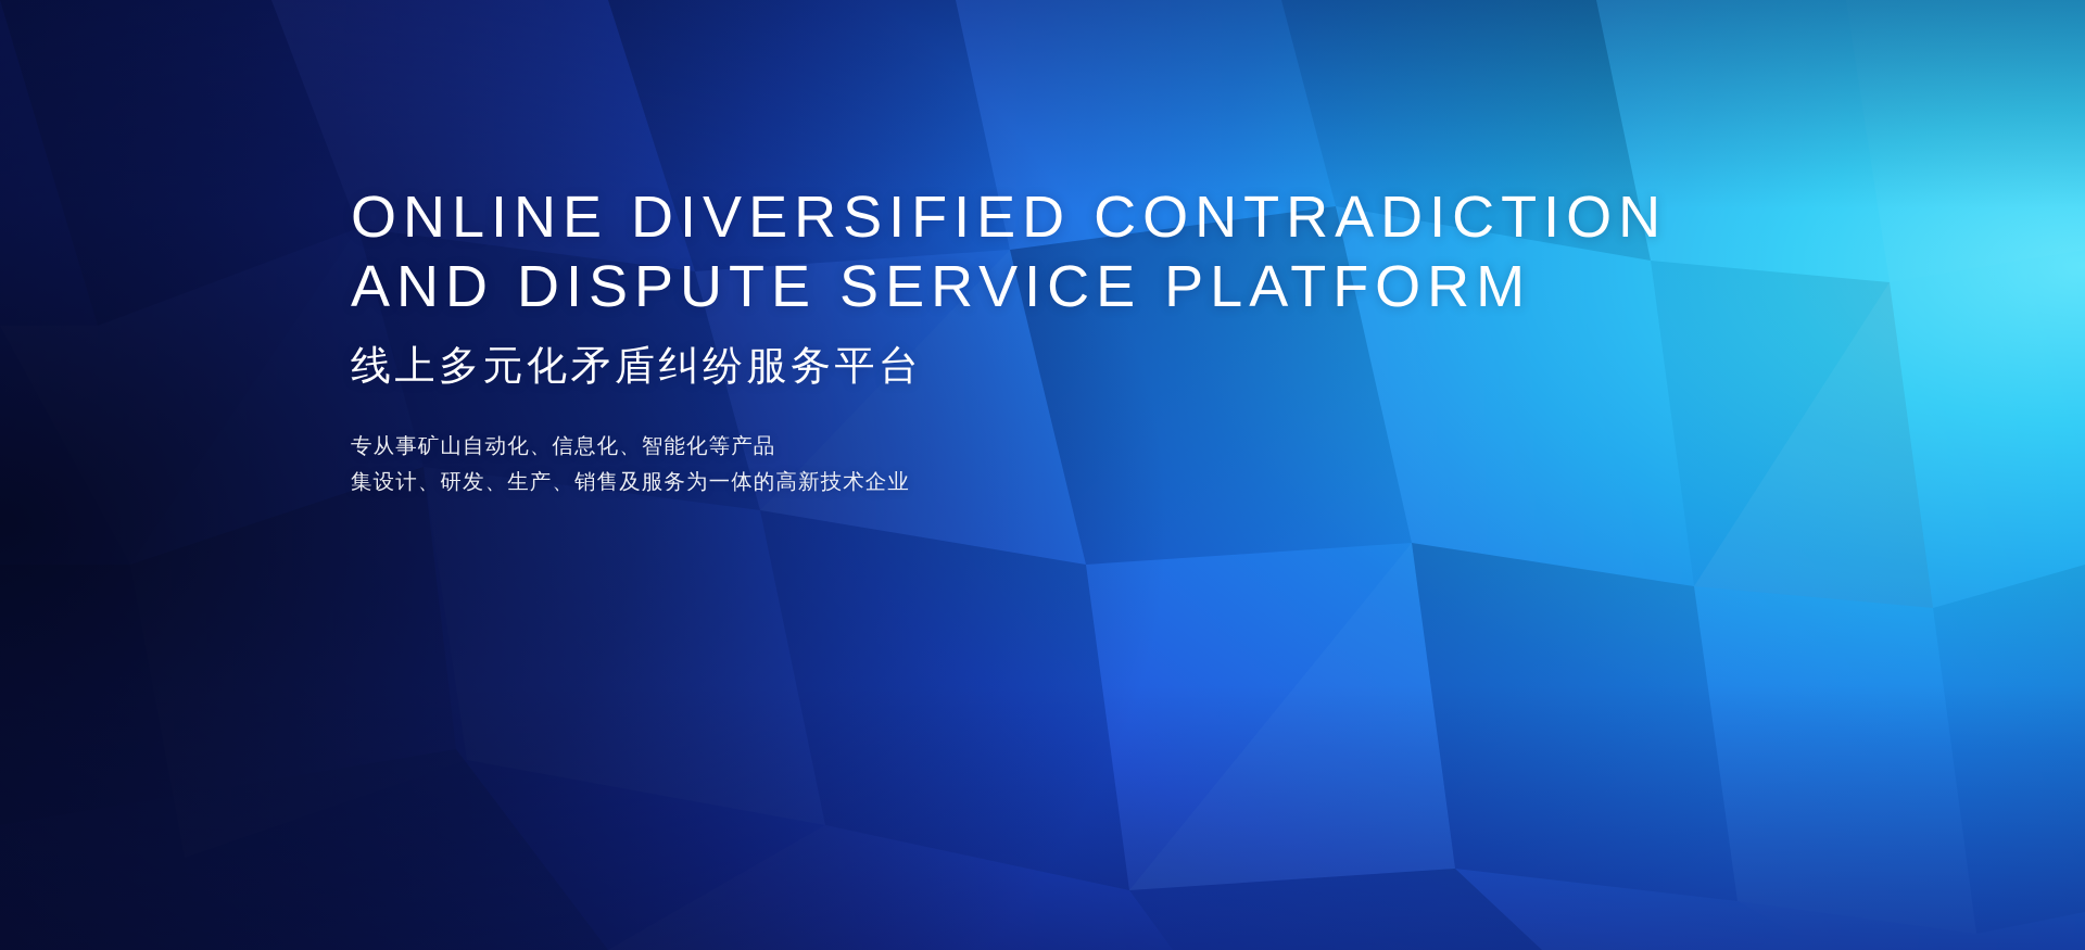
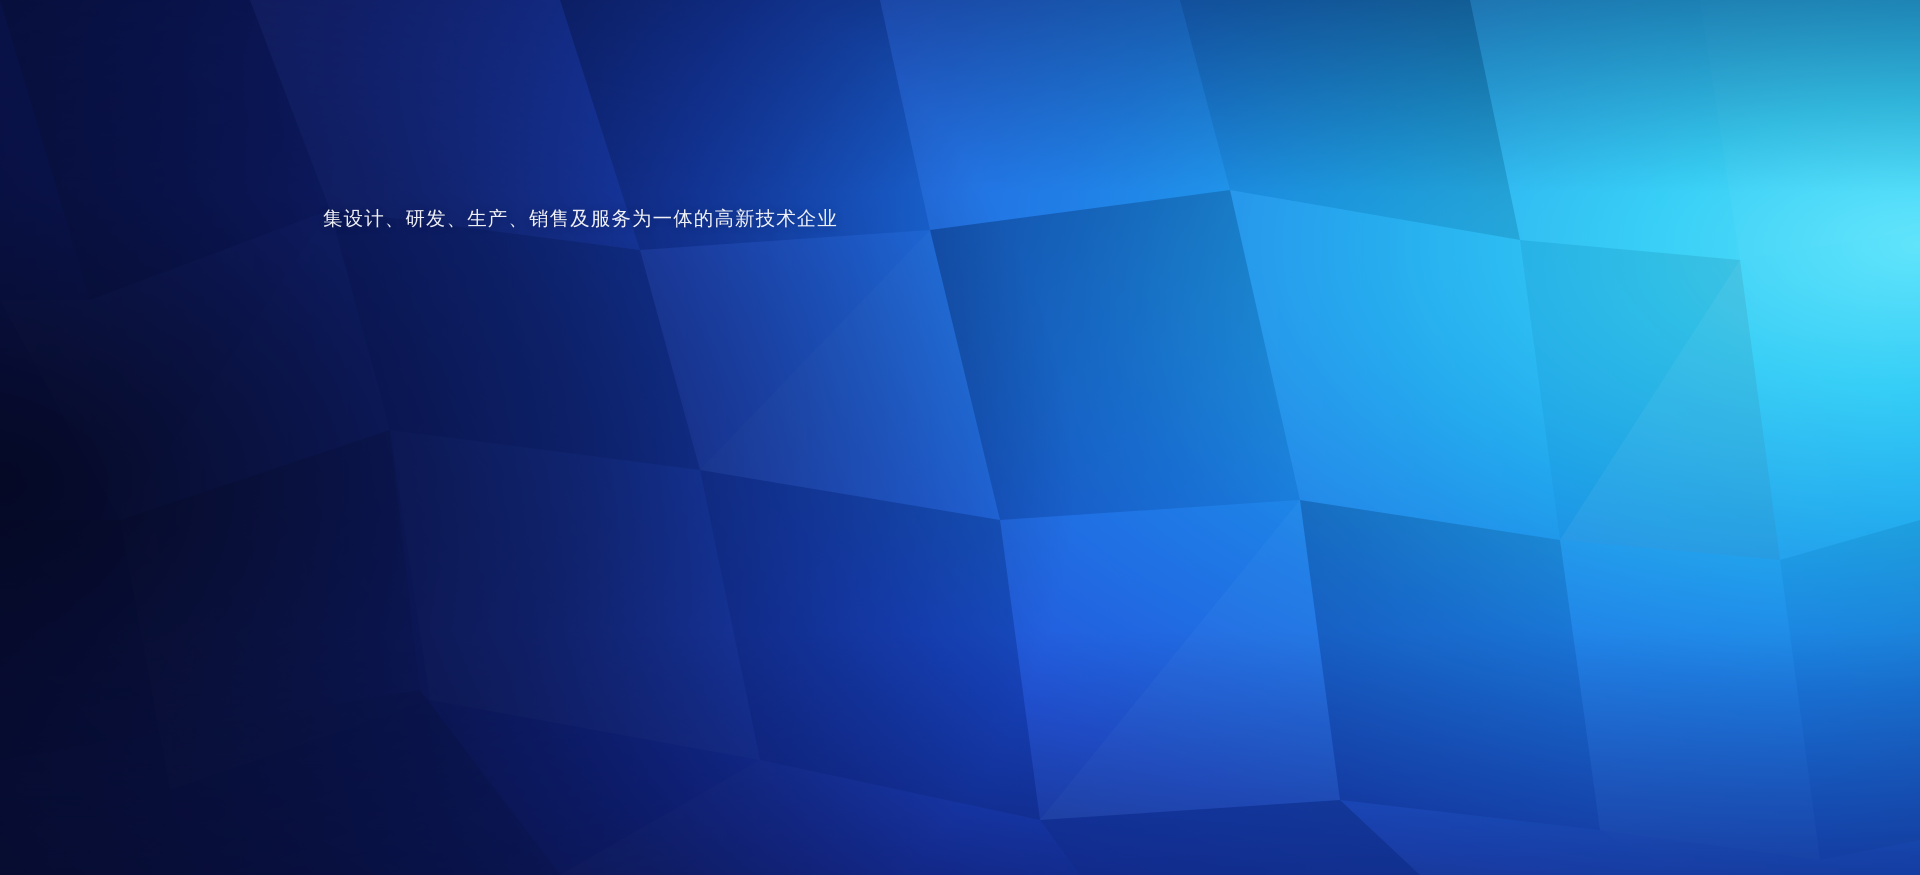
- ONLINE DIVERSIFIED CONTRADICTION
- AND DISPUTE SERVICE PLATFORM
- 线上多元化矛盾纠纷服务平台
- 专从事矿山自动化、信息化、智能化等产品
  集设计、研发、生产、销售及服务为一体的高新技术企业
